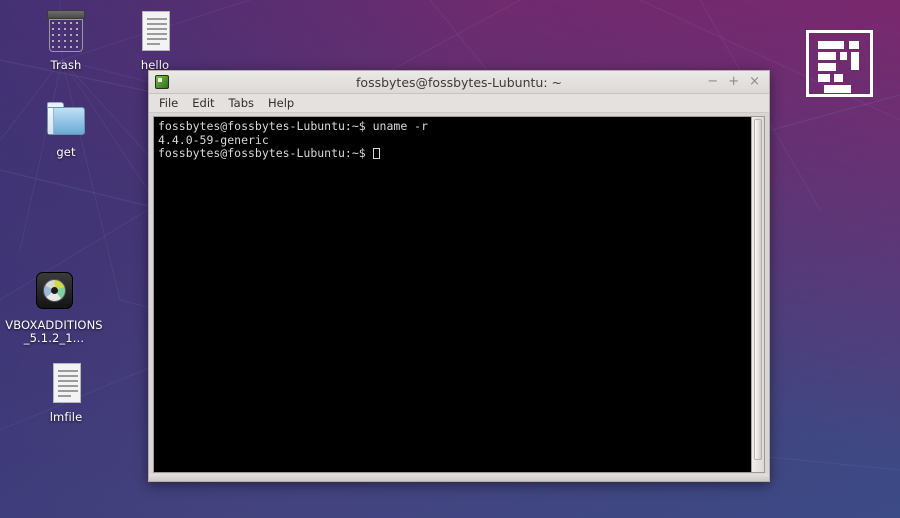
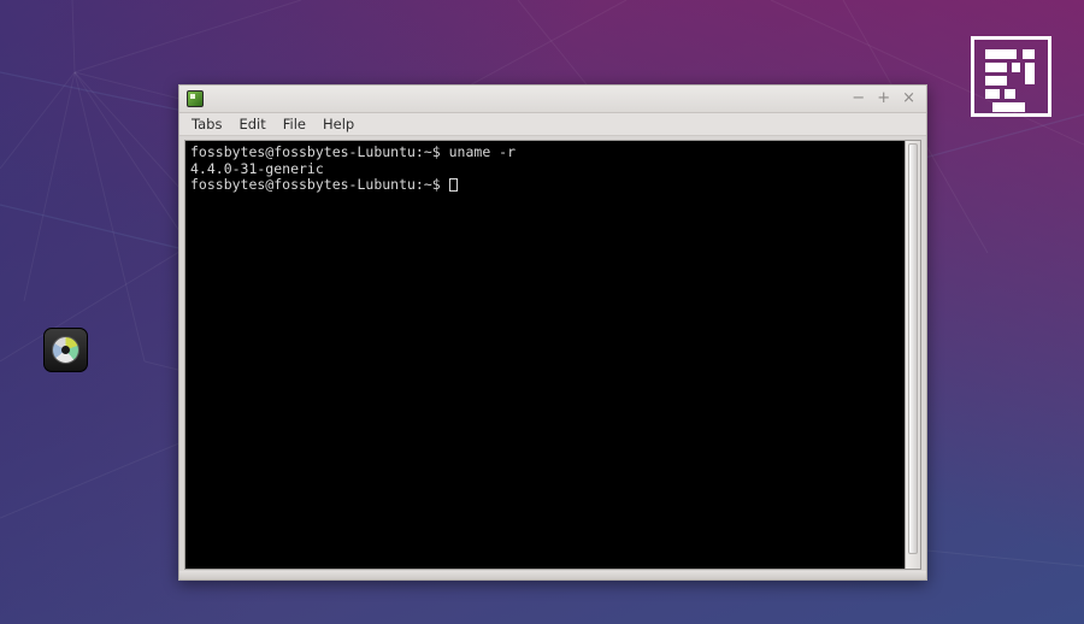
- Trash
- hello
- get
- VBOXADDITIONS_5.1.2_1…
- lmfile
- fossbytes@fossbytes-Lubuntu: ~
  −
  +
  ×
- File
+ Tabs
  Edit
- Tabs
+ File
  Help
- fossbytes@fossbytes-Lubuntu:~$ uname -r 4.4.0-59-generic fossbytes@fossbytes-Lubuntu:~$
+ fossbytes@fossbytes-Lubuntu:~$ uname -r 4.4.0-31-generic fossbytes@fossbytes-Lubuntu:~$
